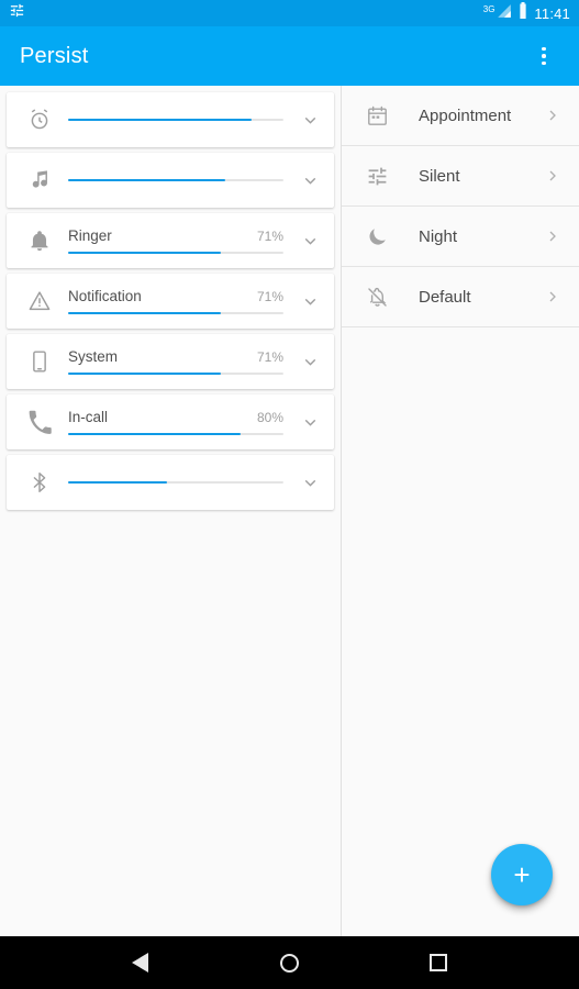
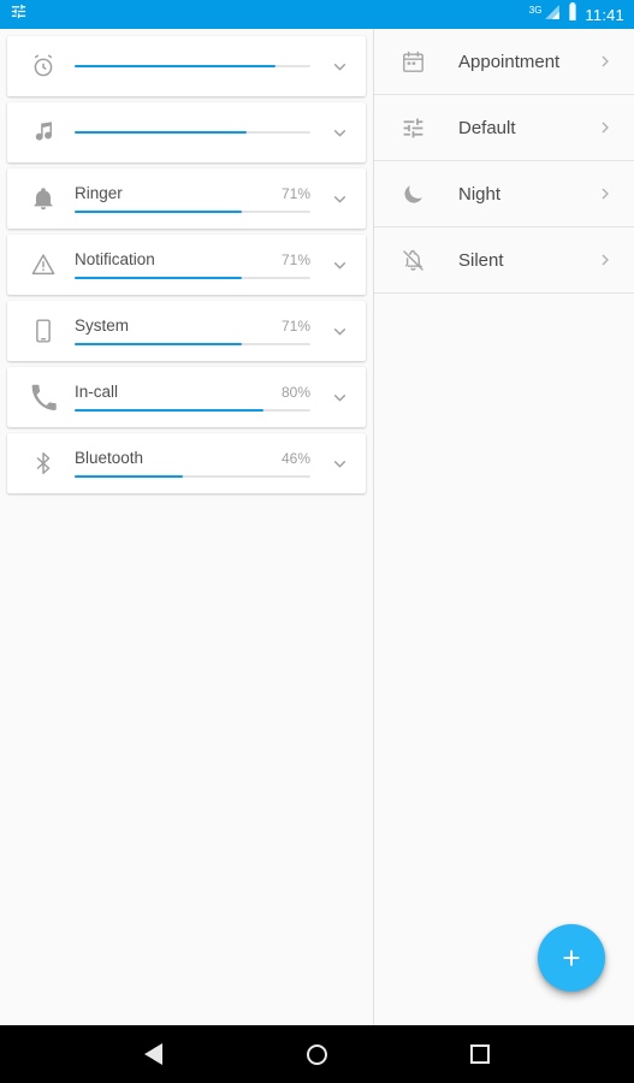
  3G
  11:41
- Persist
  Ringer
  71%
  Notification
  71%
  System
  71%
  In-call
  80%
+ Bluetooth
+ 46%
  Appointment
- Silent
+ Default
  Night
- Default
+ Silent
  +
